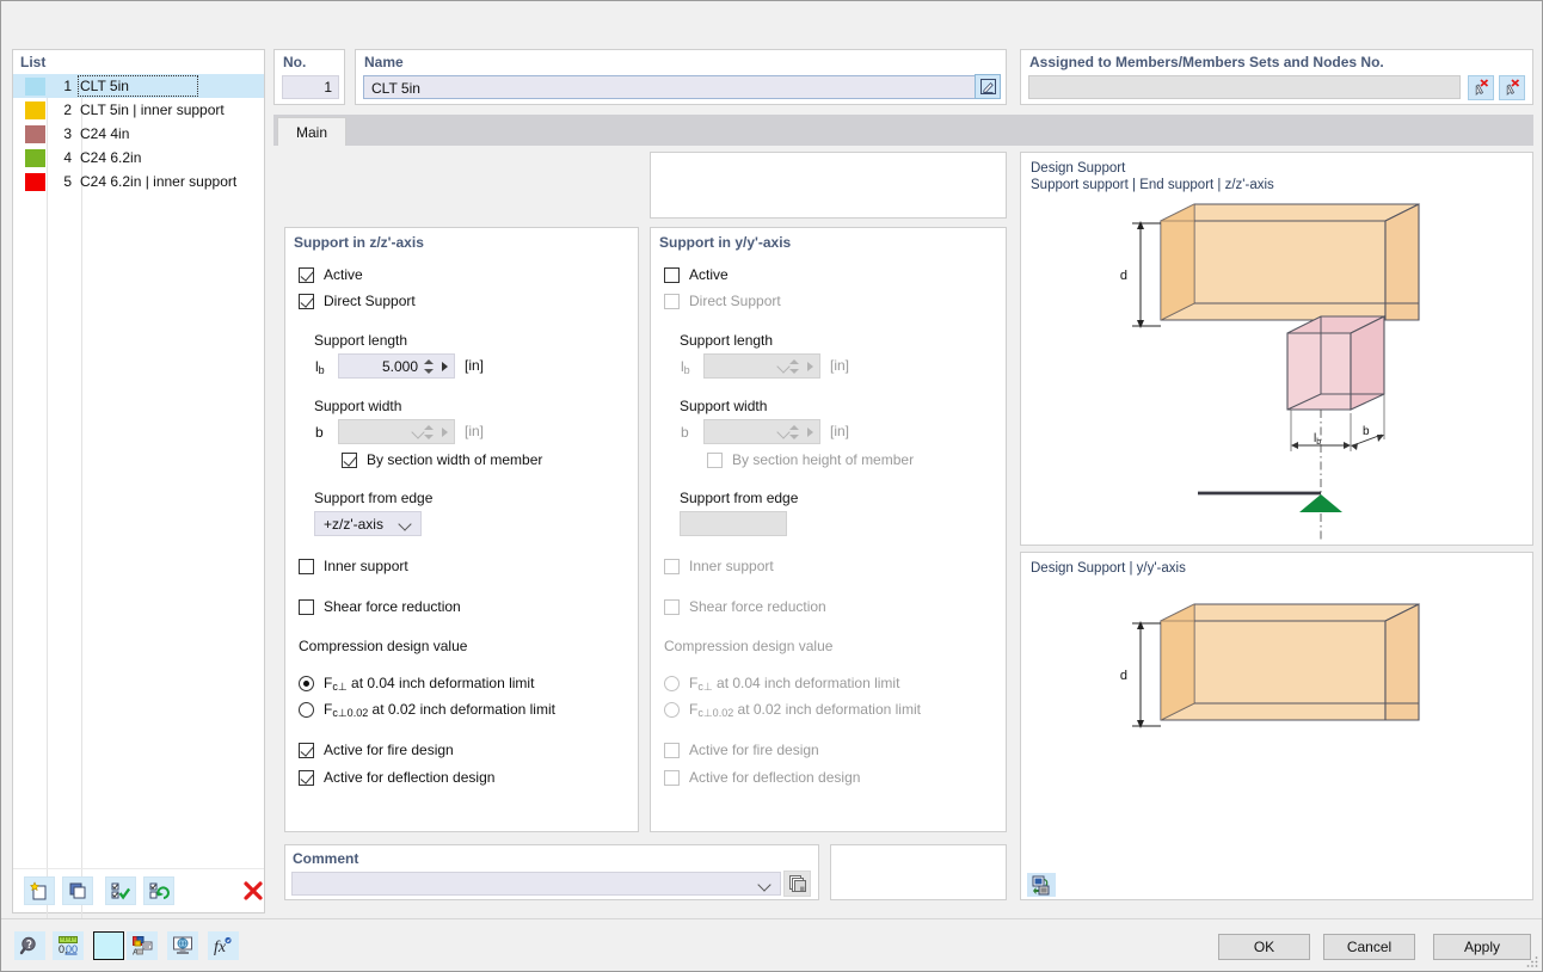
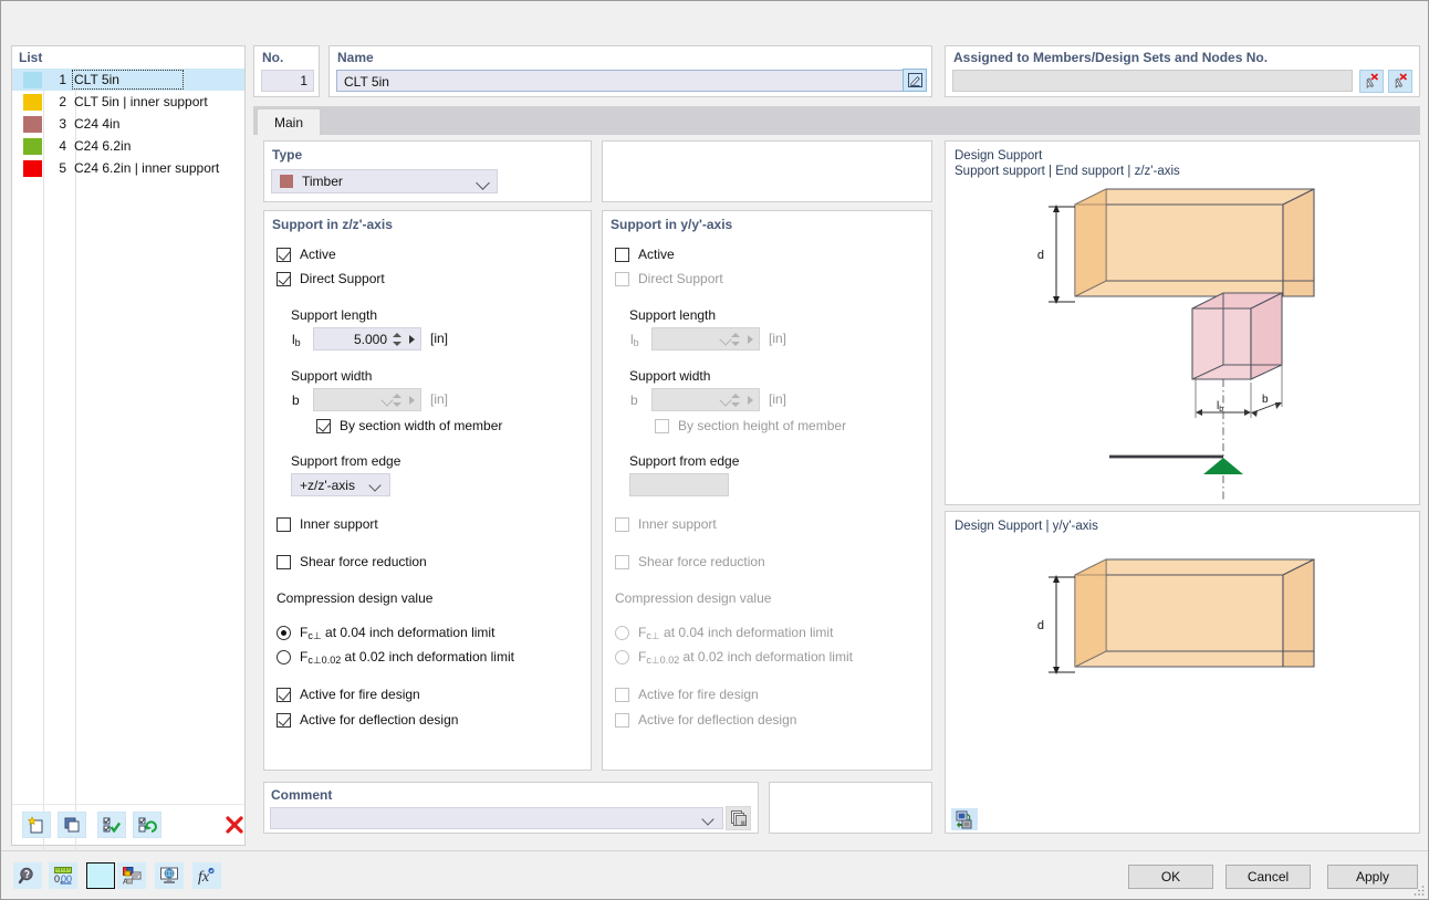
  List
  1
  CLT 5in
  2
  CLT 5in | inner support
  3
  C24 4in
  4
  C24 6.2in
  5
  C24 6.2in | inner support
  No.
  1
  Name
  CLT 5in
- Assigned to Members/Members Sets and Nodes No.
+ Assigned to Members/Design Sets and Nodes No.
  Main
+ Type
+ Timber
  Support in z/z'-axis
  Active
  Direct Support
  Support length
  lb
  5.000
  [in]
  Support width
  b
  [in]
  By section width of member
  Support from edge
  +z/z'-axis
  Inner support
  Shear force reduction
  Compression design value
  Fc⊥ at 0.04 inch deformation limit
  Fc⊥0.02 at 0.02 inch deformation limit
  Active for fire design
  Active for deflection design
  Support in y/y'-axis
  Active
  Direct Support
  Support length
  lb
  [in]
  Support width
  b
  [in]
  By section height of member
  Support from edge
  Inner support
  Shear force reduction
  Compression design value
  Fc⊥ at 0.04 inch deformation limit
  Fc⊥0.02 at 0.02 inch deformation limit
  Active for fire design
  Active for deflection design
  Design Support
  Support support | End support | z/z'-axis
  d
  b
  Design Support | y/y'-axis
  d
  Comment
  0,
  00
  fx
  OK
  Cancel
  Apply
